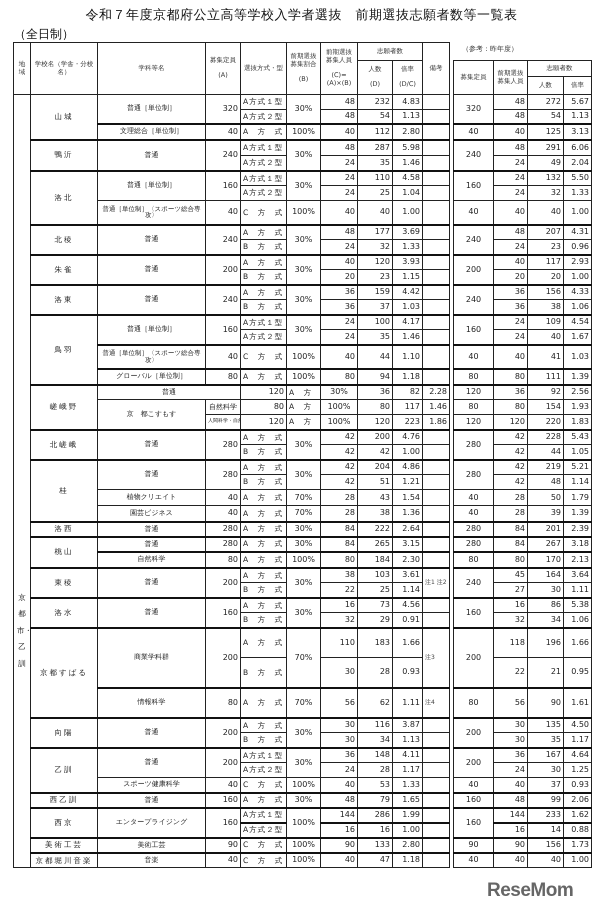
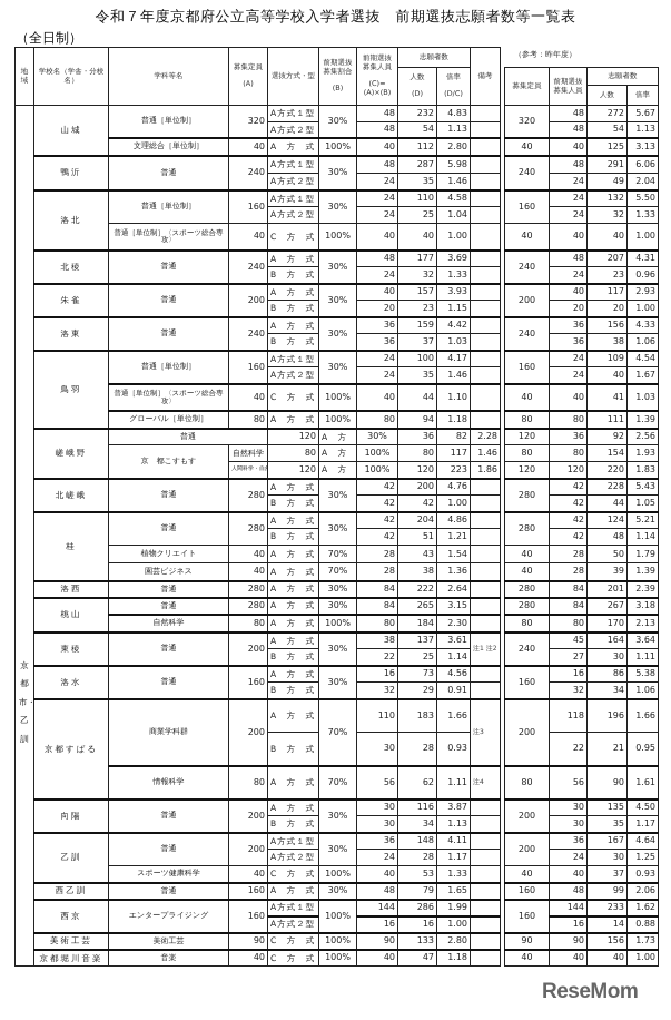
  令和７年度京都府公立高等学校入学者選抜 前期選抜志願者数等一覧表
  （全日制）
  （参考：昨年度）
  地域	学校名（学舎・分校名）		募集定員(A)		前期選抜募集割合(B)	前期選抜募集人員(C)=(A)×(B)	志願者数
  人数(D)	倍率(D/C)
  京都市・乙訓	山城	普通［単位制］	320	A方式１型	30%	48	232	4.83
  A方式２型	48	54	1.13
  文理総合［単位制］	40	A 方 式	100%	40	112	2.80
  鴨沂	普通	240	A方式１型	30%	48	287	5.98
  A方式２型	24	35	1.46
  洛北	普通［単位制］	160	A方式１型	30%	24	110	4.58
  A方式２型	24	25	1.04
  普通［単位制］〈スポーツ総合専攻〉	40	C 方 式	100%	40	40	1.00
  北稜	普通	240	A 方 式	30%	48	177	3.69
  B 方 式	24	32	1.33
- 朱雀	普通	200	A 方 式	30%	40	120	3.93
+ 朱雀	普通	200	A 方 式	30%	40	157	3.93
  B 方 式	20	23	1.15
  洛東	普通	240	A 方 式	30%	36	159	4.42
  B 方 式	36	37	1.03
  鳥羽	普通［単位制］	160	A方式１型	30%	24	100	4.17
  A方式２型	24	35	1.46
  普通［単位制］〈スポーツ総合専攻〉	40	C 方 式	100%	40	44	1.10
  グローバル［単位制］	80	A 方 式	100%	80	94	1.18
  嵯峨野	普通	120	A 方	30%	36	82	2.28
  京 都こすもす	自然科学	80	A 方	100%	80	117	1.46
  北嵯峨	普通	280	A 方 式	30%	42	200	4.76
  B 方 式	42	42	1.00
  桂	普通	280	A 方 式	30%	42	204	4.86
  B 方 式	42	51	1.21
  植物クリエイト	40	A 方 式	70%	28	43	1.54
  	40	A 方 式	70%	28	38	1.36
  洛西	普通	280	A 方 式	30%	84	222	2.64
  桃山	普通	280	A 方 式	30%	84	265	3.15
  自然科学	80	A 方 式	100%	80	184	2.30
- 東稜	普通	200	A 方 式	30%	38	103	3.61
+ 東稜	普通	200	A 方 式	30%	38	137	3.61
  B 方 式	22	25	1.14
  洛水	普通	160	A 方 式	30%	16	73	4.56
  B 方 式	32	29	0.91
  京都すばる	商業学科群	200	A 方 式	70%	110	183	1.66
  B 方 式	30	28	0.93
  情報科学	80	A 方 式	70%	56	62	1.11
  向陽	普通	200	A 方 式	30%	30	116	3.87
  B 方 式	30	34	1.13
  乙訓	普通	200	A方式１型	30%	36	148	4.11
  A方式２型	24	28	1.17
  スポーツ健康科学	40	C 方 式	100%	40	53	1.33
  西乙訓	普通	160	A 方 式	30%	48	79	1.65
  西京	エンタープライジング	160	A方式１型	100%	144	286	1.99
  A方式２型	16	16	1.00
  美術工芸	美術工芸	90	C 方 式	100%	90	133	2.80
  京都堀川音楽	音楽	40	C 方 式	100%	40	47	1.18
  募集定員	前期選抜募集人員
  人数	倍率
  320	48	272	5.67
  48	54	1.13
  40	40	125	3.13
  240	48	291	6.06
  24	49	2.04
  160	24	132	5.50
  24	32	1.33
  40	40	40	1.00
  240	48	207	4.31
  24	23	0.96
  200	40	117	2.93
  20	20	1.00
  240	36	156	4.33
  36	38	1.06
  160	24	109	4.54
  24	40	1.67
  40	40	41	1.03
  80	80	111	1.39
  120	36	92	2.56
  80	80	154	1.93
  120	120	220	1.83
  280	42	228	5.43
  42	44	1.05
- 280	42	219	5.21
+ 280	42	124	5.21
  42	48	1.14
  40	28	50	1.79
  40	28	39	1.39
  280	84	201	2.39
  280	84	267	3.18
  80	80	170	2.13
  240	45	164	3.64
  27	30	1.11
  160	16	86	5.38
  32	34	1.06
  200	118	196	1.66
  22	21	0.95
  80	56	90	1.61
  200	30	135	4.50
  30	35	1.17
  200	36	167	4.64
  24	30	1.25
  40	40	37	0.93
  160	48	99	2.06
  160	144	233	1.62
  16	14	0.88
  90	90	156	1.73
  40	40	40	1.00
  ReseMom
